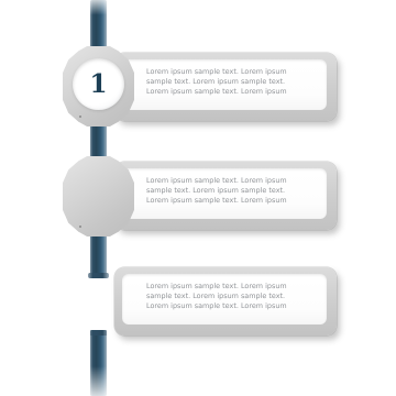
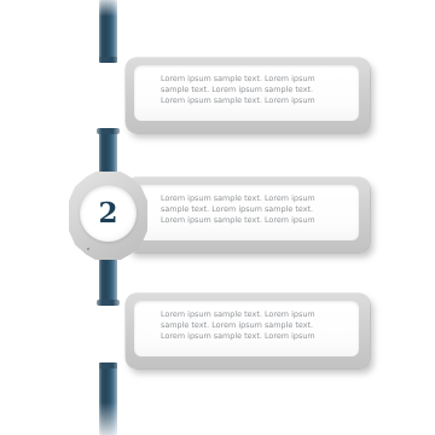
  Lorem ipsum sample text. Lorem ipsum
  sample text. Lorem ipsum sample text.
  Lorem ipsum sample text. Lorem ipsum
- 1
  Lorem ipsum sample text. Lorem ipsum
  sample text. Lorem ipsum sample text.
  Lorem ipsum sample text. Lorem ipsum
+ 2
  Lorem ipsum sample text. Lorem ipsum
  sample text. Lorem ipsum sample text.
  Lorem ipsum sample text. Lorem ipsum
